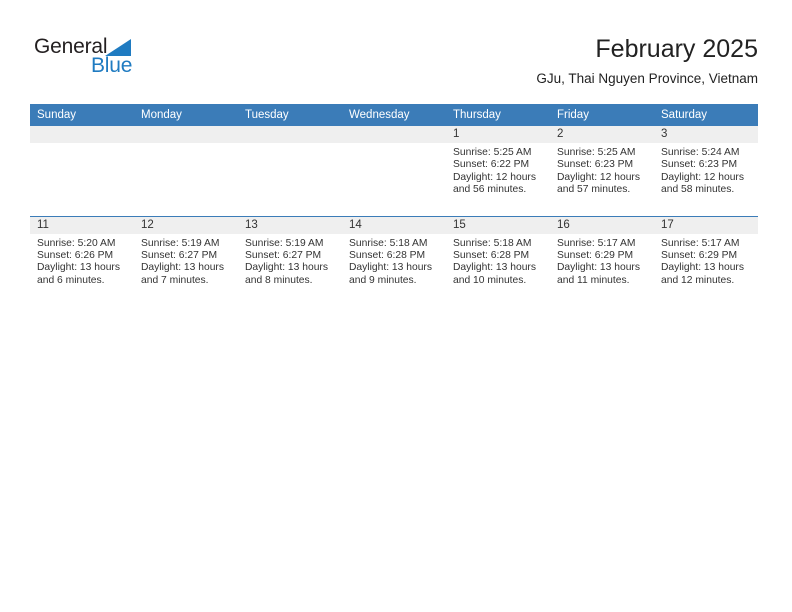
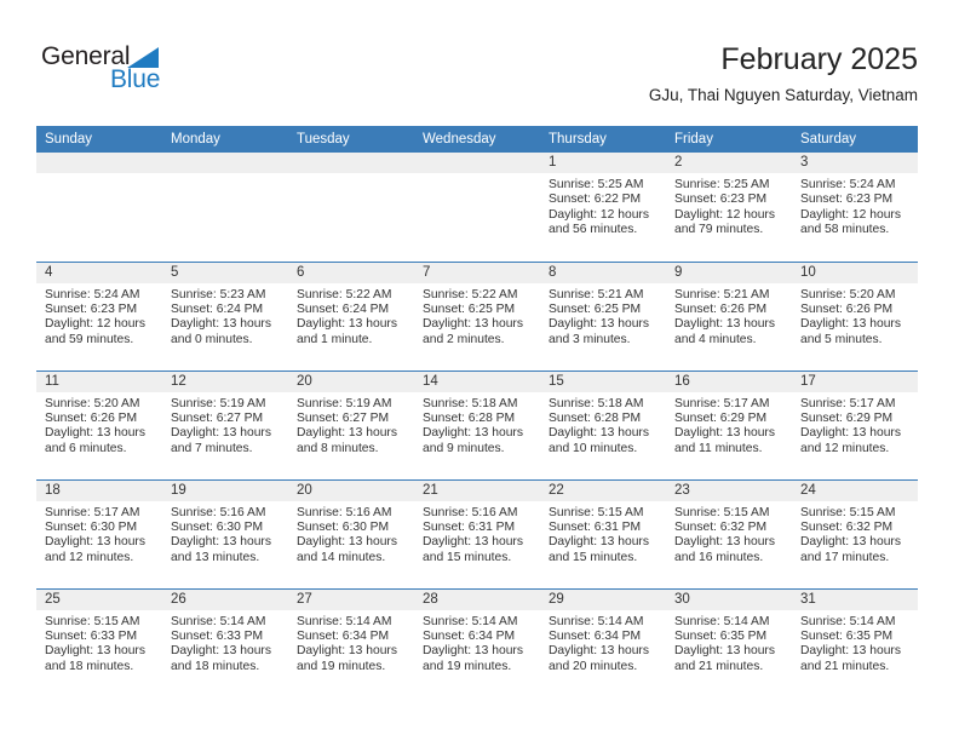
  General
  Blue
  February 2025
- GJu, Thai Nguyen Province, Vietnam
+ GJu, Thai Nguyen Saturday, Vietnam
  Sunday	Monday	Tuesday	Wednesday	Thursday	Friday	Saturday
- 				1Sunrise: 5:25 AMSunset: 6:22 PMDaylight: 12 hoursand 56 minutes.	2Sunrise: 5:25 AMSunset: 6:23 PMDaylight: 12 hoursand 57 minutes.	3Sunrise: 5:24 AMSunset: 6:23 PMDaylight: 12 hoursand 58 minutes.
+ 				1Sunrise: 5:25 AMSunset: 6:22 PMDaylight: 12 hoursand 56 minutes.	2Sunrise: 5:25 AMSunset: 6:23 PMDaylight: 12 hoursand 79 minutes.	3Sunrise: 5:24 AMSunset: 6:23 PMDaylight: 12 hoursand 58 minutes.
+ 4Sunrise: 5:24 AMSunset: 6:23 PMDaylight: 12 hoursand 59 minutes.	5Sunrise: 5:23 AMSunset: 6:24 PMDaylight: 13 hoursand 0 minutes.	6Sunrise: 5:22 AMSunset: 6:24 PMDaylight: 13 hoursand 1 minute.	7Sunrise: 5:22 AMSunset: 6:25 PMDaylight: 13 hoursand 2 minutes.	8Sunrise: 5:21 AMSunset: 6:25 PMDaylight: 13 hoursand 3 minutes.	9Sunrise: 5:21 AMSunset: 6:26 PMDaylight: 13 hoursand 4 minutes.	10Sunrise: 5:20 AMSunset: 6:26 PMDaylight: 13 hoursand 5 minutes.
- 11Sunrise: 5:20 AMSunset: 6:26 PMDaylight: 13 hoursand 6 minutes.	12Sunrise: 5:19 AMSunset: 6:27 PMDaylight: 13 hoursand 7 minutes.	13Sunrise: 5:19 AMSunset: 6:27 PMDaylight: 13 hoursand 8 minutes.	14Sunrise: 5:18 AMSunset: 6:28 PMDaylight: 13 hoursand 9 minutes.	15Sunrise: 5:18 AMSunset: 6:28 PMDaylight: 13 hoursand 10 minutes.	16Sunrise: 5:17 AMSunset: 6:29 PMDaylight: 13 hoursand 11 minutes.	17Sunrise: 5:17 AMSunset: 6:29 PMDaylight: 13 hoursand 12 minutes.
+ 11Sunrise: 5:20 AMSunset: 6:26 PMDaylight: 13 hoursand 6 minutes.	12Sunrise: 5:19 AMSunset: 6:27 PMDaylight: 13 hoursand 7 minutes.	20Sunrise: 5:19 AMSunset: 6:27 PMDaylight: 13 hoursand 8 minutes.	14Sunrise: 5:18 AMSunset: 6:28 PMDaylight: 13 hoursand 9 minutes.	15Sunrise: 5:18 AMSunset: 6:28 PMDaylight: 13 hoursand 10 minutes.	16Sunrise: 5:17 AMSunset: 6:29 PMDaylight: 13 hoursand 11 minutes.	17Sunrise: 5:17 AMSunset: 6:29 PMDaylight: 13 hoursand 12 minutes.
+ 18Sunrise: 5:17 AMSunset: 6:30 PMDaylight: 13 hoursand 12 minutes.	19Sunrise: 5:16 AMSunset: 6:30 PMDaylight: 13 hoursand 13 minutes.	20Sunrise: 5:16 AMSunset: 6:30 PMDaylight: 13 hoursand 14 minutes.	21Sunrise: 5:16 AMSunset: 6:31 PMDaylight: 13 hoursand 15 minutes.	22Sunrise: 5:15 AMSunset: 6:31 PMDaylight: 13 hoursand 15 minutes.	23Sunrise: 5:15 AMSunset: 6:32 PMDaylight: 13 hoursand 16 minutes.	24Sunrise: 5:15 AMSunset: 6:32 PMDaylight: 13 hoursand 17 minutes.
+ 25Sunrise: 5:15 AMSunset: 6:33 PMDaylight: 13 hoursand 18 minutes.	26Sunrise: 5:14 AMSunset: 6:33 PMDaylight: 13 hoursand 18 minutes.	27Sunrise: 5:14 AMSunset: 6:34 PMDaylight: 13 hoursand 19 minutes.	28Sunrise: 5:14 AMSunset: 6:34 PMDaylight: 13 hoursand 19 minutes.	29Sunrise: 5:14 AMSunset: 6:34 PMDaylight: 13 hoursand 20 minutes.	30Sunrise: 5:14 AMSunset: 6:35 PMDaylight: 13 hoursand 21 minutes.	31Sunrise: 5:14 AMSunset: 6:35 PMDaylight: 13 hoursand 21 minutes.
